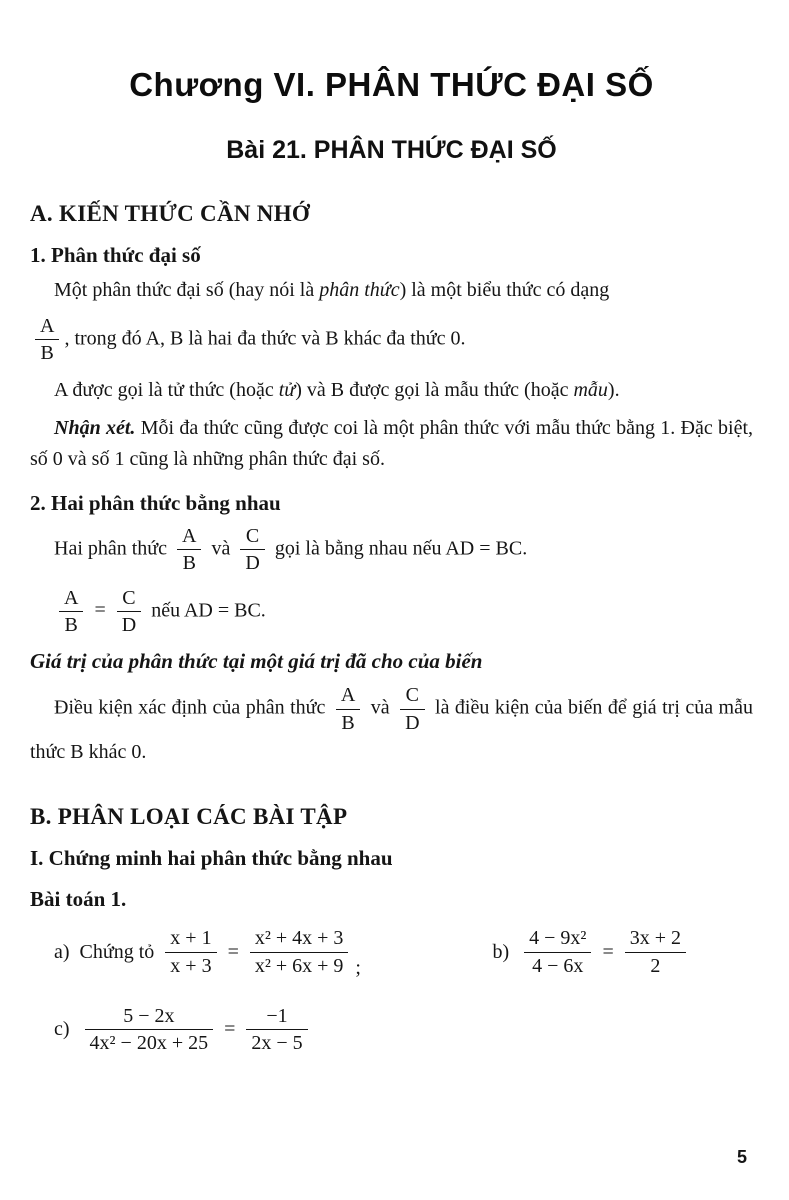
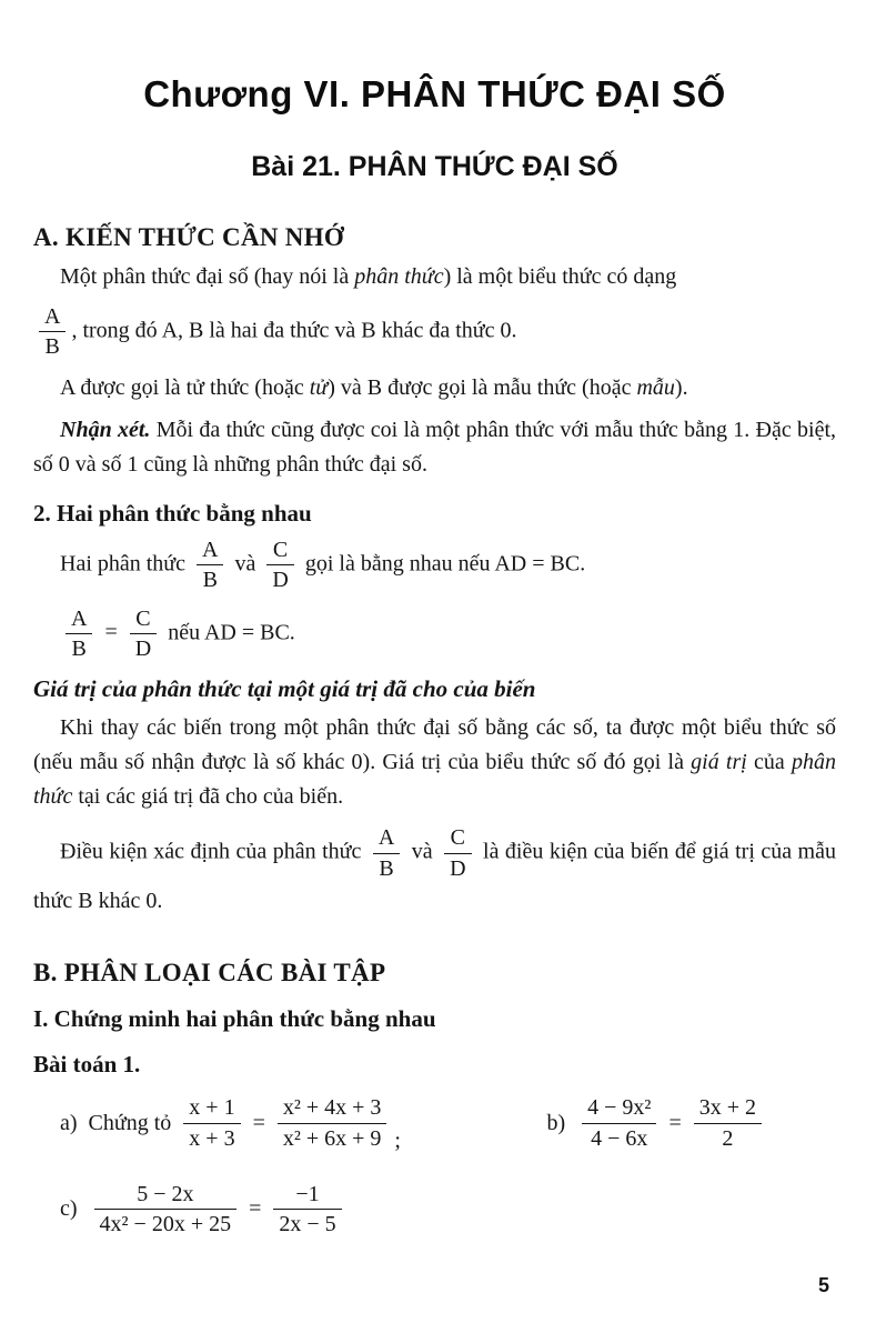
  Chương VI. PHÂN THỨC ĐẠI SỐ
  Bài 21. PHÂN THỨC ĐẠI SỐ
  A. KIẾN THỨC CẦN NHỚ
- 1. Phân thức đại số
  Một phân thức đại số (hay nói là phân thức) là một biểu thức có dạng
  A
  B
  , trong đó A, B là hai đa thức và B khác đa thức 0.
  A được gọi là tử thức (hoặc tử) và B được gọi là mẫu thức (hoặc mẫu).
  Nhận xét. Mỗi đa thức cũng được coi là một phân thức với mẫu thức bằng 1. Đặc biệt, số 0 và số 1 cũng là những phân thức đại số.
  2. Hai phân thức bằng nhau
  Hai phân thức
  A
  B
  và
  C
  D
  gọi là bằng nhau nếu AD = BC.
  A
  B
  =
  C
  D
  nếu AD = BC.
  Giá trị của phân thức tại một giá trị đã cho của biến
+ Khi thay các biến trong một phân thức đại số bằng các số, ta được một biểu thức số (nếu mẫu số nhận được là số khác 0). Giá trị của biểu thức số đó gọi là giá trị của phân thức tại các giá trị đã cho của biến.
  Điều kiện xác định của phân thức
  A
  B
  và
  C
  D
  là điều kiện của biến để giá trị của mẫu thức B khác 0.
  B. PHÂN LOẠI CÁC BÀI TẬP
  I. Chứng minh hai phân thức bằng nhau
  Bài toán 1.
  a)
  Chứng tỏ
  x + 1
  x + 3
  =
  x² + 4x + 3
  x² + 6x + 9
  ;
  b)
  4 − 9x²
  4 − 6x
  =
  3x + 2
  2
  c)
  5 − 2x
  4x² − 20x + 25
  =
  −1
  2x − 5
  5
